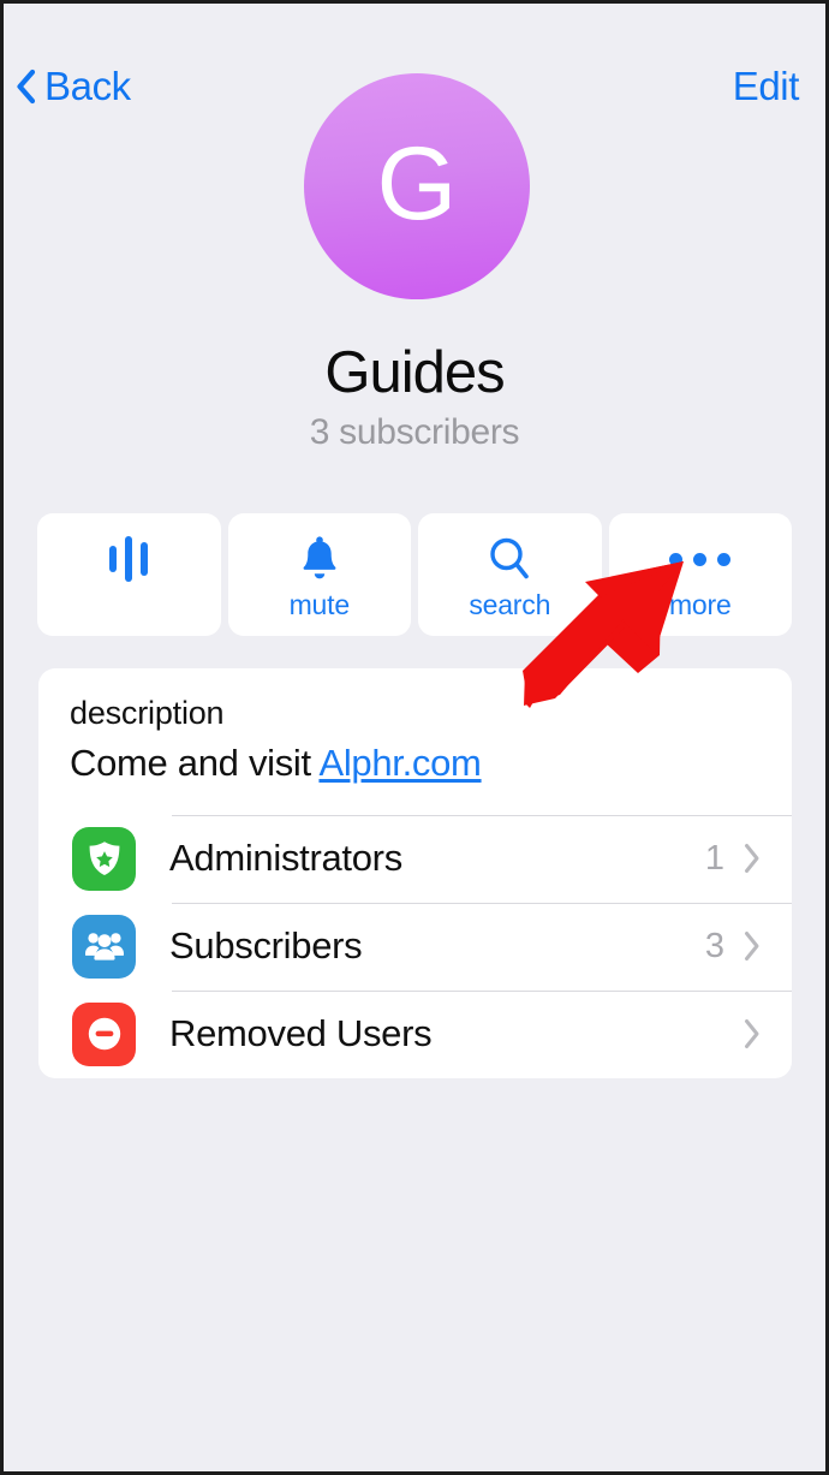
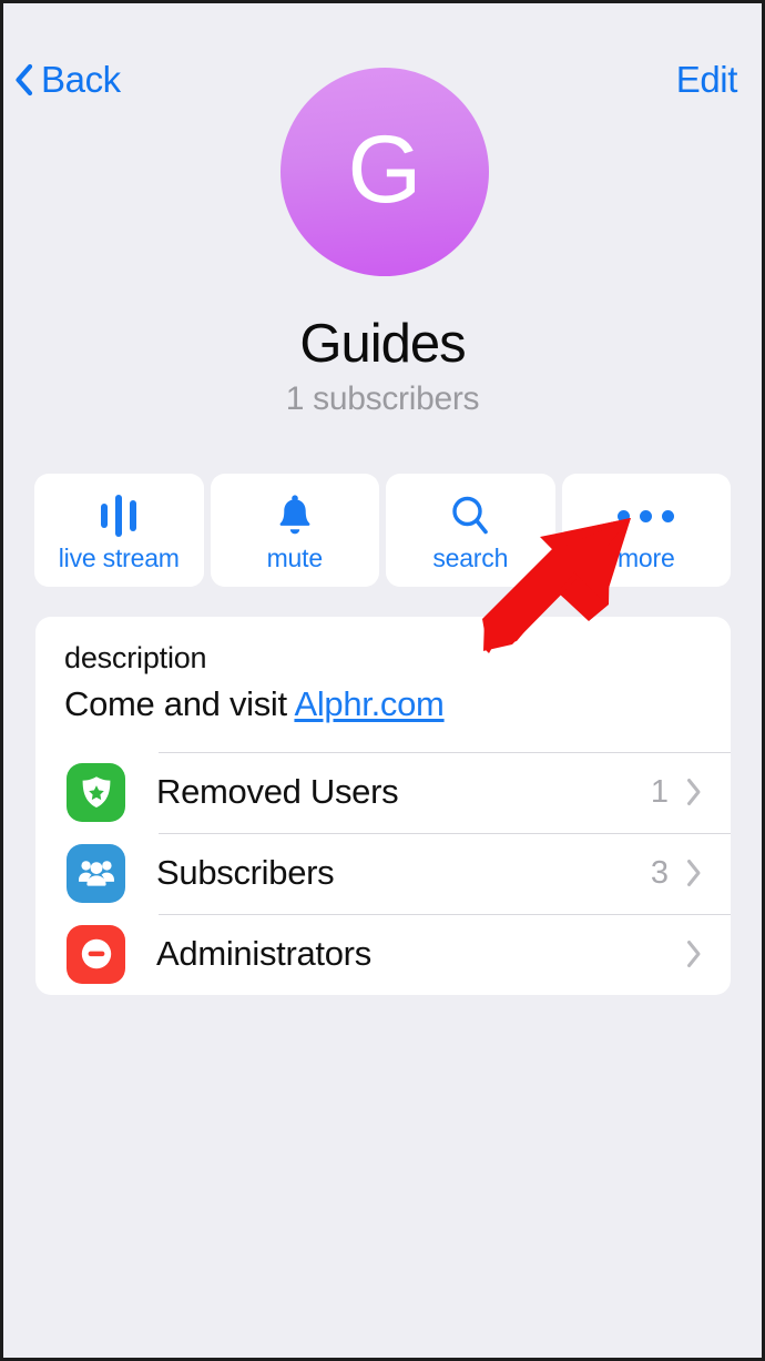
  Back
  Edit
  G
  Guides
- 3 subscribers
+ 1 subscribers
+ live stream
  mute
  search
  more
  description
  Come and visit Alphr.com
- Administrators
+ Removed Users
  1
  Subscribers
  3
- Removed Users
+ Administrators
